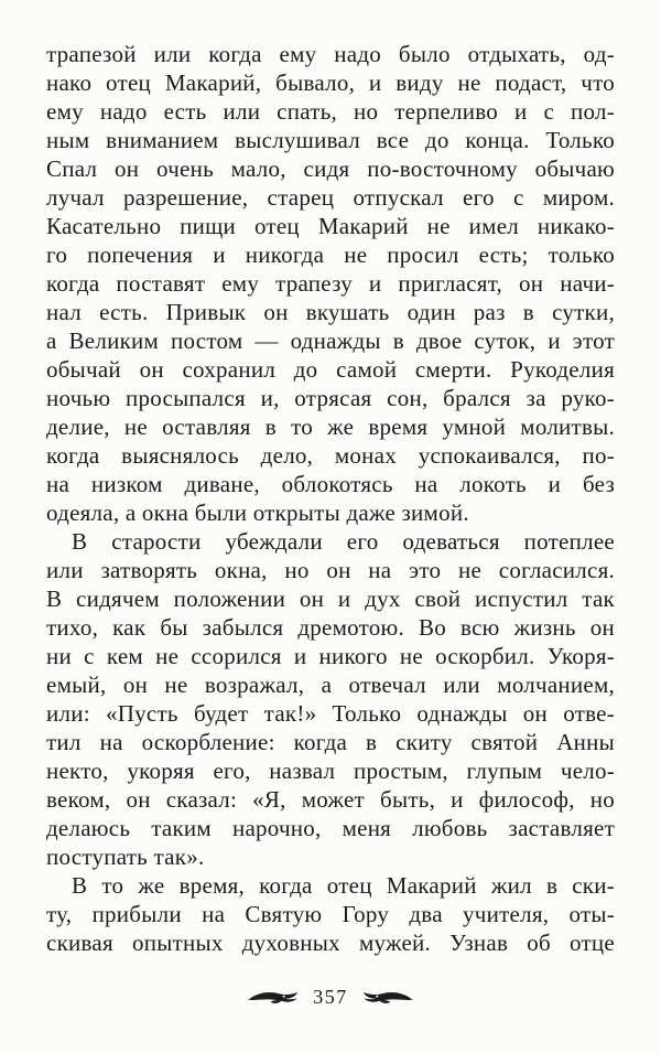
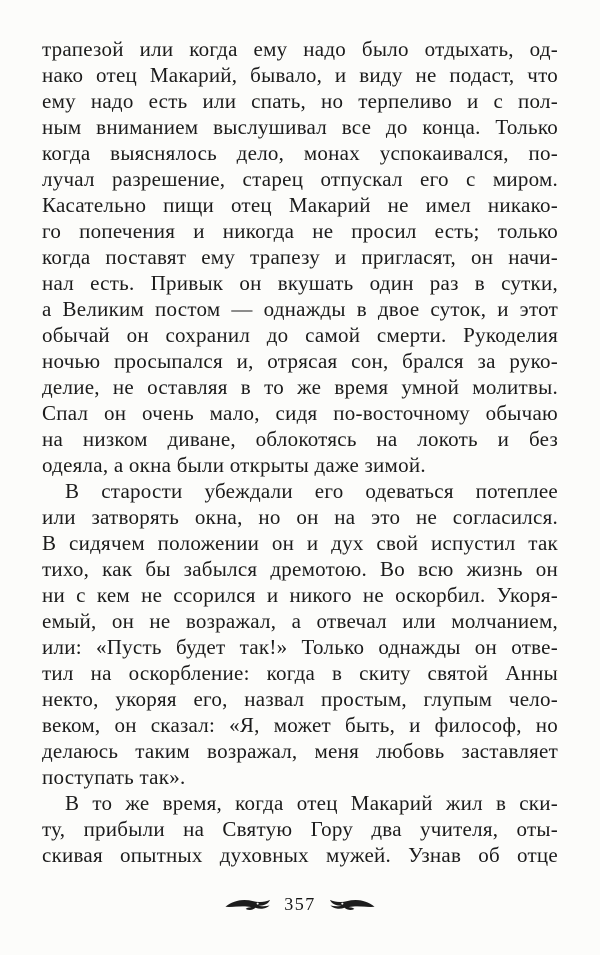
  трапезой или когда ему надо было отдыхать, од-
  нако отец Макарий, бывало, и виду не подаст, что
  ему надо есть или спать, но терпеливо и с пол-
  ным вниманием выслушивал все до конца. Только
- Спал он очень мало, сидя по-восточному обычаю
+ когда выяснялось дело, монах успокаивался, по-
  лучал разрешение, старец отпускал его с миром.
  Касательно пищи отец Макарий не имел никако-
  го попечения и никогда не просил есть; только
  когда поставят ему трапезу и пригласят, он начи-
  нал есть. Привык он вкушать один раз в сутки,
  а Великим постом — однажды в двое суток, и этот
  обычай он сохранил до самой смерти. Рукоделия
  ночью просыпался и, отрясая сон, брался за руко-
  делие, не оставляя в то же время умной молитвы.
- когда выяснялось дело, монах успокаивался, по-
+ Спал он очень мало, сидя по-восточному обычаю
  на низком диване, облокотясь на локоть и без
  одеяла, а окна были открыты даже зимой.
  В старости убеждали его одеваться потеплее
  или затворять окна, но он на это не согласился.
  В сидячем положении он и дух свой испустил так
  тихо, как бы забылся дремотою. Во всю жизнь он
  ни с кем не ссорился и никого не оскорбил. Укоря-
  емый, он не возражал, а отвечал или молчанием,
  или: «Пусть будет так!» Только однажды он отве-
  тил на оскорбление: когда в скиту святой Анны
  некто, укоряя его, назвал простым, глупым чело-
  веком, он сказал: «Я, может быть, и философ, но
- делаюсь таким нарочно, меня любовь заставляет
+ делаюсь таким возражал, меня любовь заставляет
  поступать так».
  В то же время, когда отец Макарий жил в ски-
  ту, прибыли на Святую Гору два учителя, оты-
  скивая опытных духовных мужей. Узнав об отце
  357
